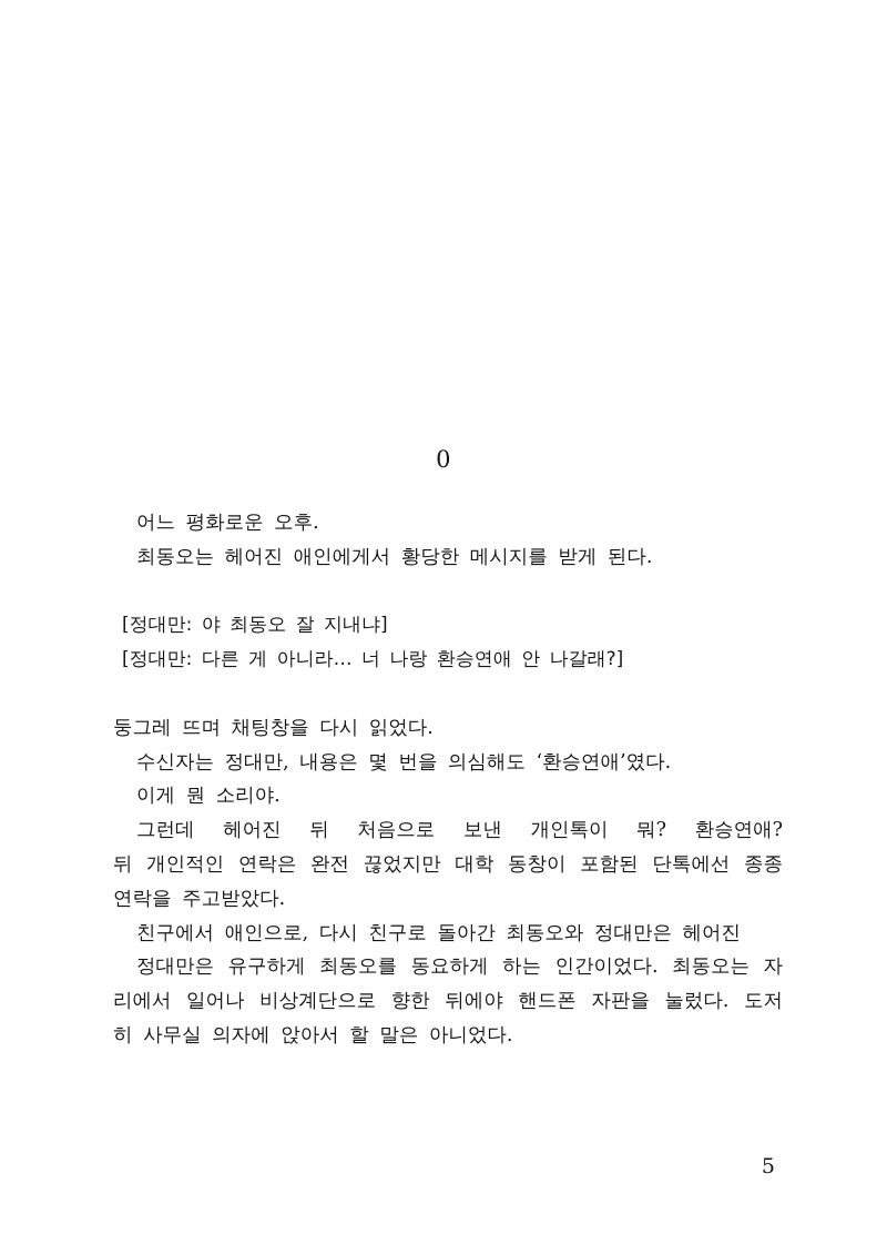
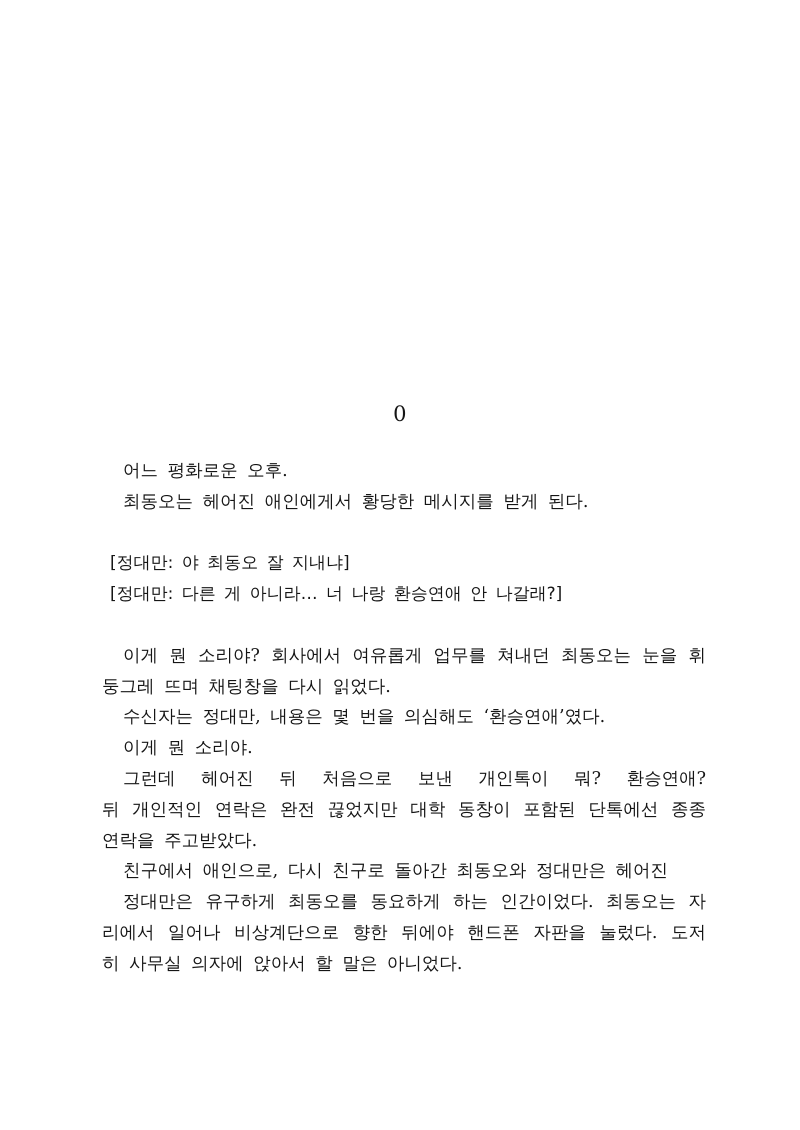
  0
  어느 평화로운 오후.
  최동오는 헤어진 애인에게서 황당한 메시지를 받게 된다.
  [정대만: 야 최동오 잘 지내냐]
  [정대만: 다른 게 아니라… 너 나랑 환승연애 안 나갈래?]
+ 이게 뭔 소리야? 회사에서 여유롭게 업무를 쳐내던 최동오는 눈을 휘
  둥그레 뜨며 채팅창을 다시 읽었다.
  수신자는 정대만, 내용은 몇 번을 의심해도 ‘환승연애’였다.
  이게 뭔 소리야.
  그런데 헤어진 뒤 처음으로 보낸 개인톡이 뭐? 환승연애?
  뒤 개인적인 연락은 완전 끊었지만 대학 동창이 포함된 단톡에선 종종
  연락을 주고받았다.
  친구에서 애인으로, 다시 친구로 돌아간 최동오와 정대만은 헤어진
  정대만은 유구하게 최동오를 동요하게 하는 인간이었다. 최동오는 자
  리에서 일어나 비상계단으로 향한 뒤에야 핸드폰 자판을 눌렀다. 도저
  히 사무실 의자에 앉아서 할 말은 아니었다.
- 5
